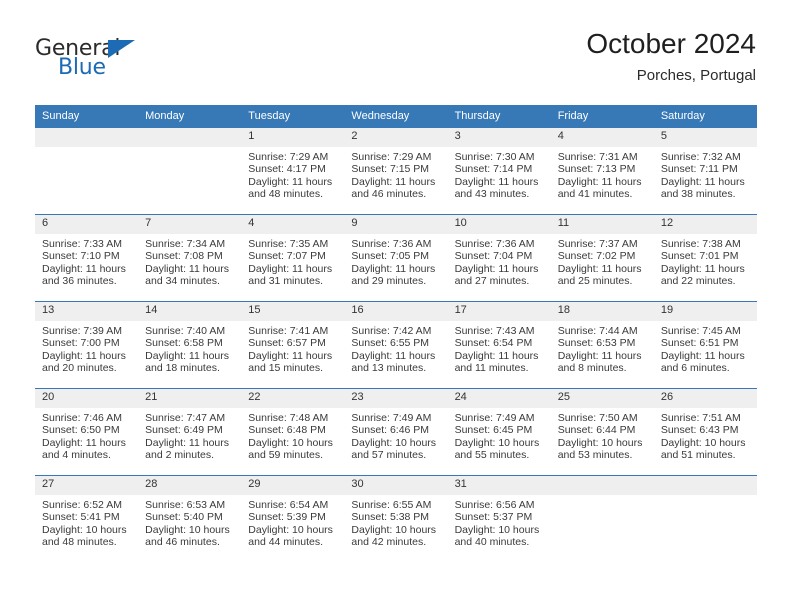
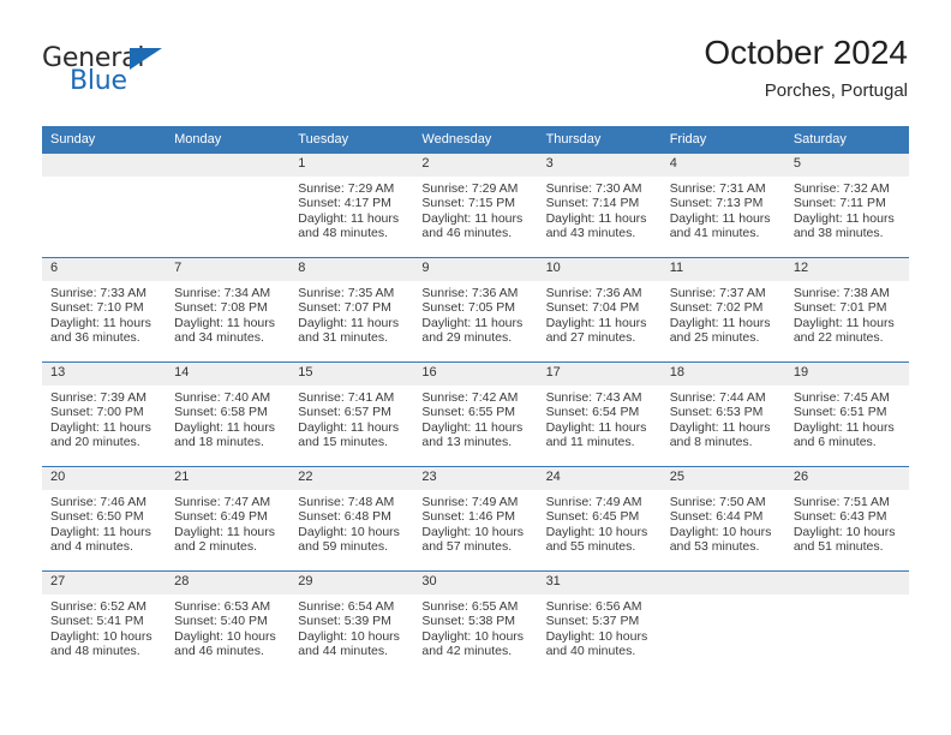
  General
  Blue
  October 2024
  Porches, Portugal
  Sunday	Monday	Tuesday	Wednesday	Thursday	Friday	Saturday
  		1Sunrise: 7:29 AMSunset: 4:17 PMDaylight: 11 hours and 48 minutes.	2Sunrise: 7:29 AMSunset: 7:15 PMDaylight: 11 hours and 46 minutes.	3Sunrise: 7:30 AMSunset: 7:14 PMDaylight: 11 hours and 43 minutes.	4Sunrise: 7:31 AMSunset: 7:13 PMDaylight: 11 hours and 41 minutes.	5Sunrise: 7:32 AMSunset: 7:11 PMDaylight: 11 hours and 38 minutes.
- 6Sunrise: 7:33 AMSunset: 7:10 PMDaylight: 11 hours and 36 minutes.	7Sunrise: 7:34 AMSunset: 7:08 PMDaylight: 11 hours and 34 minutes.	4Sunrise: 7:35 AMSunset: 7:07 PMDaylight: 11 hours and 31 minutes.	9Sunrise: 7:36 AMSunset: 7:05 PMDaylight: 11 hours and 29 minutes.	10Sunrise: 7:36 AMSunset: 7:04 PMDaylight: 11 hours and 27 minutes.	11Sunrise: 7:37 AMSunset: 7:02 PMDaylight: 11 hours and 25 minutes.	12Sunrise: 7:38 AMSunset: 7:01 PMDaylight: 11 hours and 22 minutes.
+ 6Sunrise: 7:33 AMSunset: 7:10 PMDaylight: 11 hours and 36 minutes.	7Sunrise: 7:34 AMSunset: 7:08 PMDaylight: 11 hours and 34 minutes.	8Sunrise: 7:35 AMSunset: 7:07 PMDaylight: 11 hours and 31 minutes.	9Sunrise: 7:36 AMSunset: 7:05 PMDaylight: 11 hours and 29 minutes.	10Sunrise: 7:36 AMSunset: 7:04 PMDaylight: 11 hours and 27 minutes.	11Sunrise: 7:37 AMSunset: 7:02 PMDaylight: 11 hours and 25 minutes.	12Sunrise: 7:38 AMSunset: 7:01 PMDaylight: 11 hours and 22 minutes.
  13Sunrise: 7:39 AMSunset: 7:00 PMDaylight: 11 hours and 20 minutes.	14Sunrise: 7:40 AMSunset: 6:58 PMDaylight: 11 hours and 18 minutes.	15Sunrise: 7:41 AMSunset: 6:57 PMDaylight: 11 hours and 15 minutes.	16Sunrise: 7:42 AMSunset: 6:55 PMDaylight: 11 hours and 13 minutes.	17Sunrise: 7:43 AMSunset: 6:54 PMDaylight: 11 hours and 11 minutes.	18Sunrise: 7:44 AMSunset: 6:53 PMDaylight: 11 hours and 8 minutes.	19Sunrise: 7:45 AMSunset: 6:51 PMDaylight: 11 hours and 6 minutes.
- 20Sunrise: 7:46 AMSunset: 6:50 PMDaylight: 11 hours and 4 minutes.	21Sunrise: 7:47 AMSunset: 6:49 PMDaylight: 11 hours and 2 minutes.	22Sunrise: 7:48 AMSunset: 6:48 PMDaylight: 10 hours and 59 minutes.	23Sunrise: 7:49 AMSunset: 6:46 PMDaylight: 10 hours and 57 minutes.	24Sunrise: 7:49 AMSunset: 6:45 PMDaylight: 10 hours and 55 minutes.	25Sunrise: 7:50 AMSunset: 6:44 PMDaylight: 10 hours and 53 minutes.	26Sunrise: 7:51 AMSunset: 6:43 PMDaylight: 10 hours and 51 minutes.
+ 20Sunrise: 7:46 AMSunset: 6:50 PMDaylight: 11 hours and 4 minutes.	21Sunrise: 7:47 AMSunset: 6:49 PMDaylight: 11 hours and 2 minutes.	22Sunrise: 7:48 AMSunset: 6:48 PMDaylight: 10 hours and 59 minutes.	23Sunrise: 7:49 AMSunset: 1:46 PMDaylight: 10 hours and 57 minutes.	24Sunrise: 7:49 AMSunset: 6:45 PMDaylight: 10 hours and 55 minutes.	25Sunrise: 7:50 AMSunset: 6:44 PMDaylight: 10 hours and 53 minutes.	26Sunrise: 7:51 AMSunset: 6:43 PMDaylight: 10 hours and 51 minutes.
  27Sunrise: 6:52 AMSunset: 5:41 PMDaylight: 10 hours and 48 minutes.	28Sunrise: 6:53 AMSunset: 5:40 PMDaylight: 10 hours and 46 minutes.	29Sunrise: 6:54 AMSunset: 5:39 PMDaylight: 10 hours and 44 minutes.	30Sunrise: 6:55 AMSunset: 5:38 PMDaylight: 10 hours and 42 minutes.	31Sunrise: 6:56 AMSunset: 5:37 PMDaylight: 10 hours and 40 minutes.
